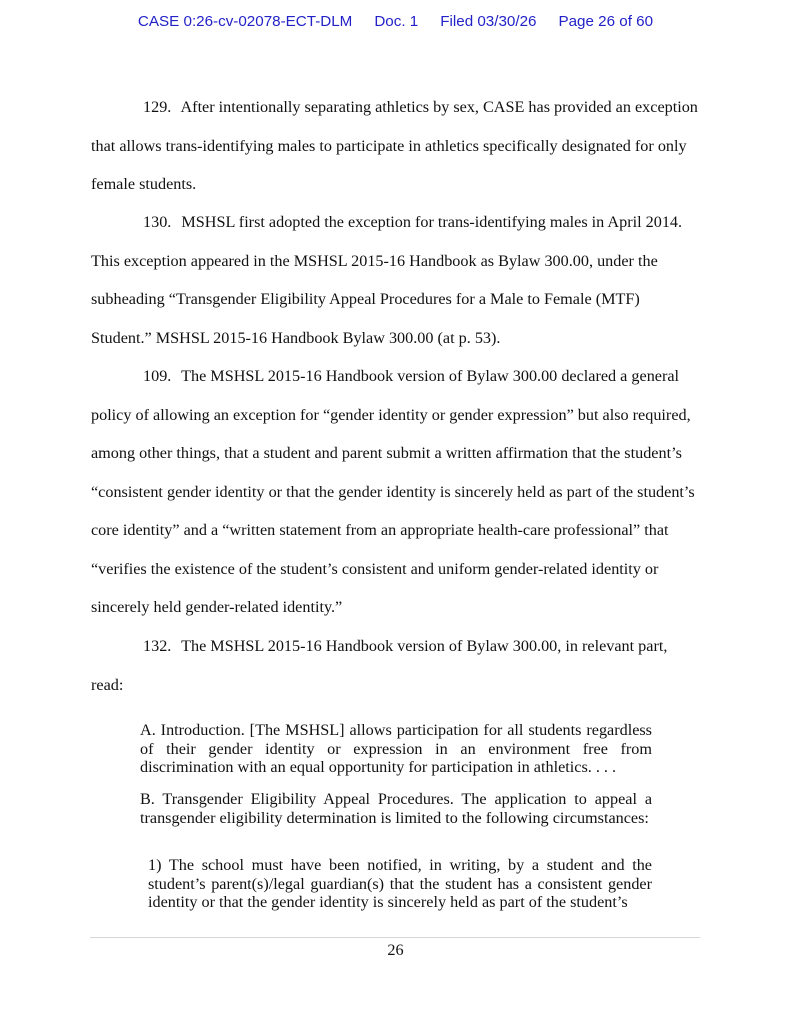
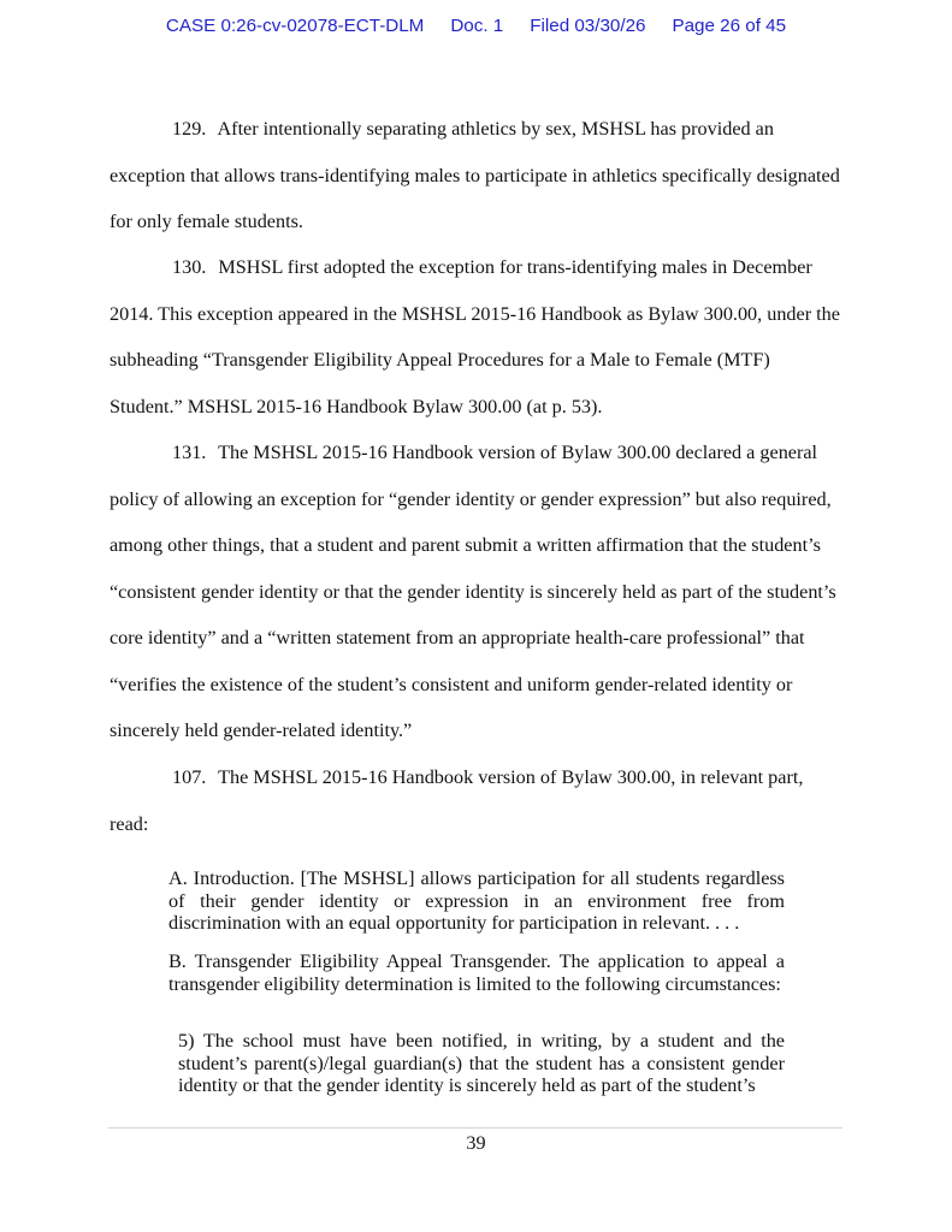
- CASE 0:26-cv-02078-ECT-DLM Doc. 1 Filed 03/30/26 Page 26 of 60
+ CASE 0:26-cv-02078-ECT-DLM Doc. 1 Filed 03/30/26 Page 26 of 45
- 129. After intentionally separating athletics by sex, CASE has provided an exception that allows trans-identifying males to participate in athletics specifically designated for only female students.
+ 129. After intentionally separating athletics by sex, MSHSL has provided an exception that allows trans-identifying males to participate in athletics specifically designated for only female students.
- 130. MSHSL first adopted the exception for trans-identifying males in April 2014. This exception appeared in the MSHSL 2015-16 Handbook as Bylaw 300.00, under the subheading “Transgender Eligibility Appeal Procedures for a Male to Female (MTF) Student.” MSHSL 2015-16 Handbook Bylaw 300.00 (at p. 53).
+ 130. MSHSL first adopted the exception for trans-identifying males in December 2014. This exception appeared in the MSHSL 2015-16 Handbook as Bylaw 300.00, under the subheading “Transgender Eligibility Appeal Procedures for a Male to Female (MTF) Student.” MSHSL 2015-16 Handbook Bylaw 300.00 (at p. 53).
- 109. The MSHSL 2015-16 Handbook version of Bylaw 300.00 declared a general policy of allowing an exception for “gender identity or gender expression” but also required, among other things, that a student and parent submit a written affirmation that the student’s “consistent gender identity or that the gender identity is sincerely held as part of the student’s core identity” and a “written statement from an appropriate health-care professional” that “verifies the existence of the student’s consistent and uniform gender-related identity or sincerely held gender-related identity.”
+ 131. The MSHSL 2015-16 Handbook version of Bylaw 300.00 declared a general policy of allowing an exception for “gender identity or gender expression” but also required, among other things, that a student and parent submit a written affirmation that the student’s “consistent gender identity or that the gender identity is sincerely held as part of the student’s core identity” and a “written statement from an appropriate health-care professional” that “verifies the existence of the student’s consistent and uniform gender-related identity or sincerely held gender-related identity.”
- 132. The MSHSL 2015-16 Handbook version of Bylaw 300.00, in relevant part, read:
+ 107. The MSHSL 2015-16 Handbook version of Bylaw 300.00, in relevant part, read:
- A. Introduction. [The MSHSL] allows participation for all students regardless of their gender identity or expression in an environment free from discrimination with an equal opportunity for participation in athletics. . . .
+ A. Introduction. [The MSHSL] allows participation for all students regardless of their gender identity or expression in an environment free from discrimination with an equal opportunity for participation in relevant. . . .
- B. Transgender Eligibility Appeal Procedures. The application to appeal a transgender eligibility determination is limited to the following circumstances:
+ B. Transgender Eligibility Appeal Transgender. The application to appeal a transgender eligibility determination is limited to the following circumstances:
- 1) The school must have been notified, in writing, by a student and the student’s parent(s)/legal guardian(s) that the student has a consistent gender identity or that the gender identity is sincerely held as part of the student’s
+ 5) The school must have been notified, in writing, by a student and the student’s parent(s)/legal guardian(s) that the student has a consistent gender identity or that the gender identity is sincerely held as part of the student’s
- 26
+ 39
